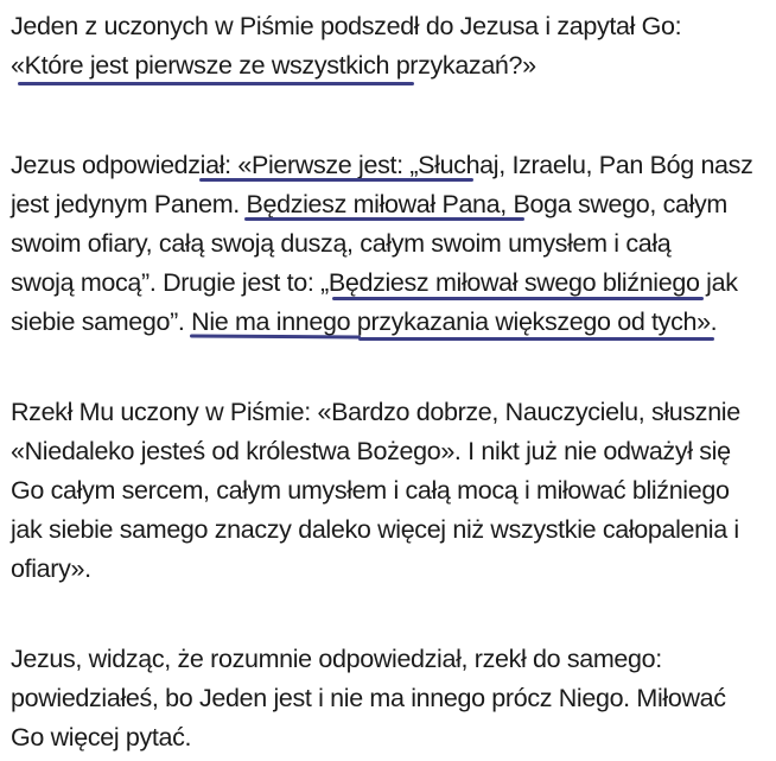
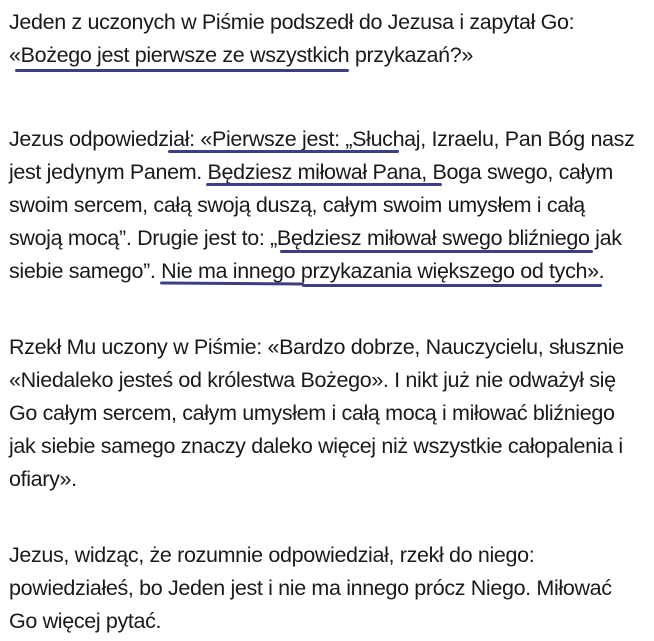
  Jeden z uczonych w Piśmie podszedł do Jezusa i zapytał Go:
- «Które jest pierwsze ze wszystkich przykazań?»
+ «Bożego jest pierwsze ze wszystkich przykazań?»
  Jezus odpowiedział: «Pierwsze jest: „Słuchaj, Izraelu, Pan Bóg nasz
  jest jedynym Panem. Będziesz miłował Pana, Boga swego, całym
- swoim ofiary, całą swoją duszą, całym swoim umysłem i całą
+ swoim sercem, całą swoją duszą, całym swoim umysłem i całą
  swoją mocą”. Drugie jest to: „Będziesz miłował swego bliźniego jak
  siebie samego”. Nie ma innego przykazania większego od tych».
  Rzekł Mu uczony w Piśmie: «Bardzo dobrze, Nauczycielu, słusznie
  «Niedaleko jesteś od królestwa Bożego». I nikt już nie odważył się
  Go całym sercem, całym umysłem i całą mocą i miłować bliźniego
  jak siebie samego znaczy daleko więcej niż wszystkie całopalenia i
  ofiary».
- Jezus, widząc, że rozumnie odpowiedział, rzekł do samego:
+ Jezus, widząc, że rozumnie odpowiedział, rzekł do niego:
  powiedziałeś, bo Jeden jest i nie ma innego prócz Niego. Miłować
  Go więcej pytać.
